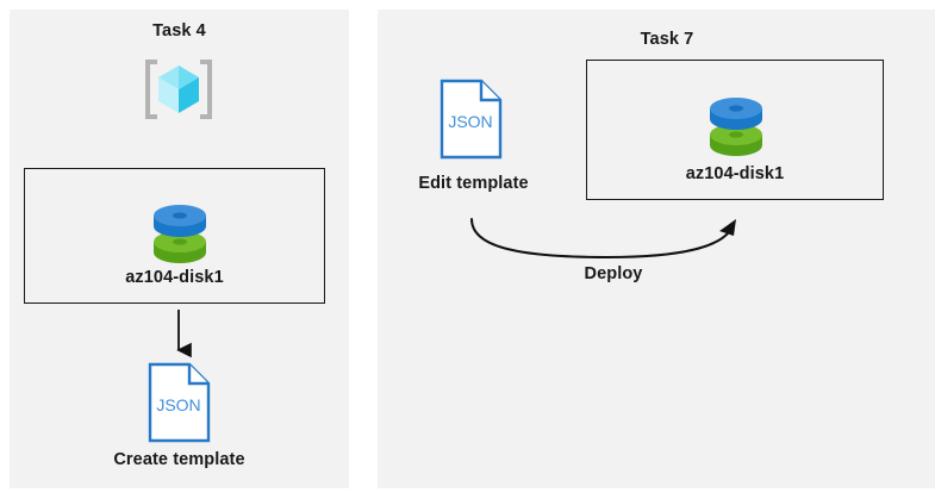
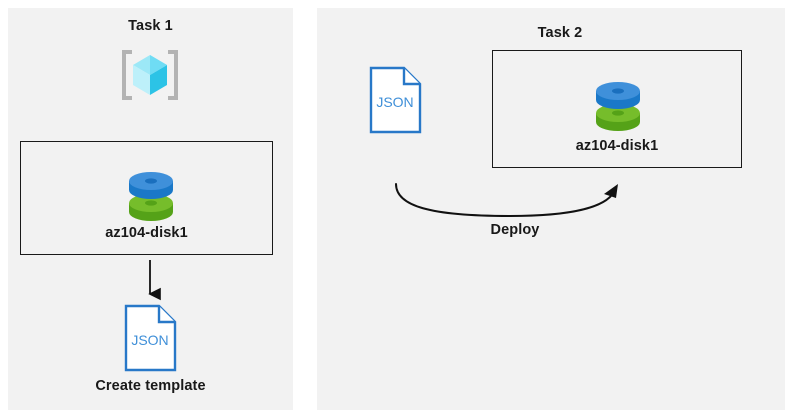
- Task 4
+ Task 1
  az104-disk1
  JSON
  Create template
- Task 7
+ Task 2
  JSON
- Edit template
  az104-disk1
  Deploy
